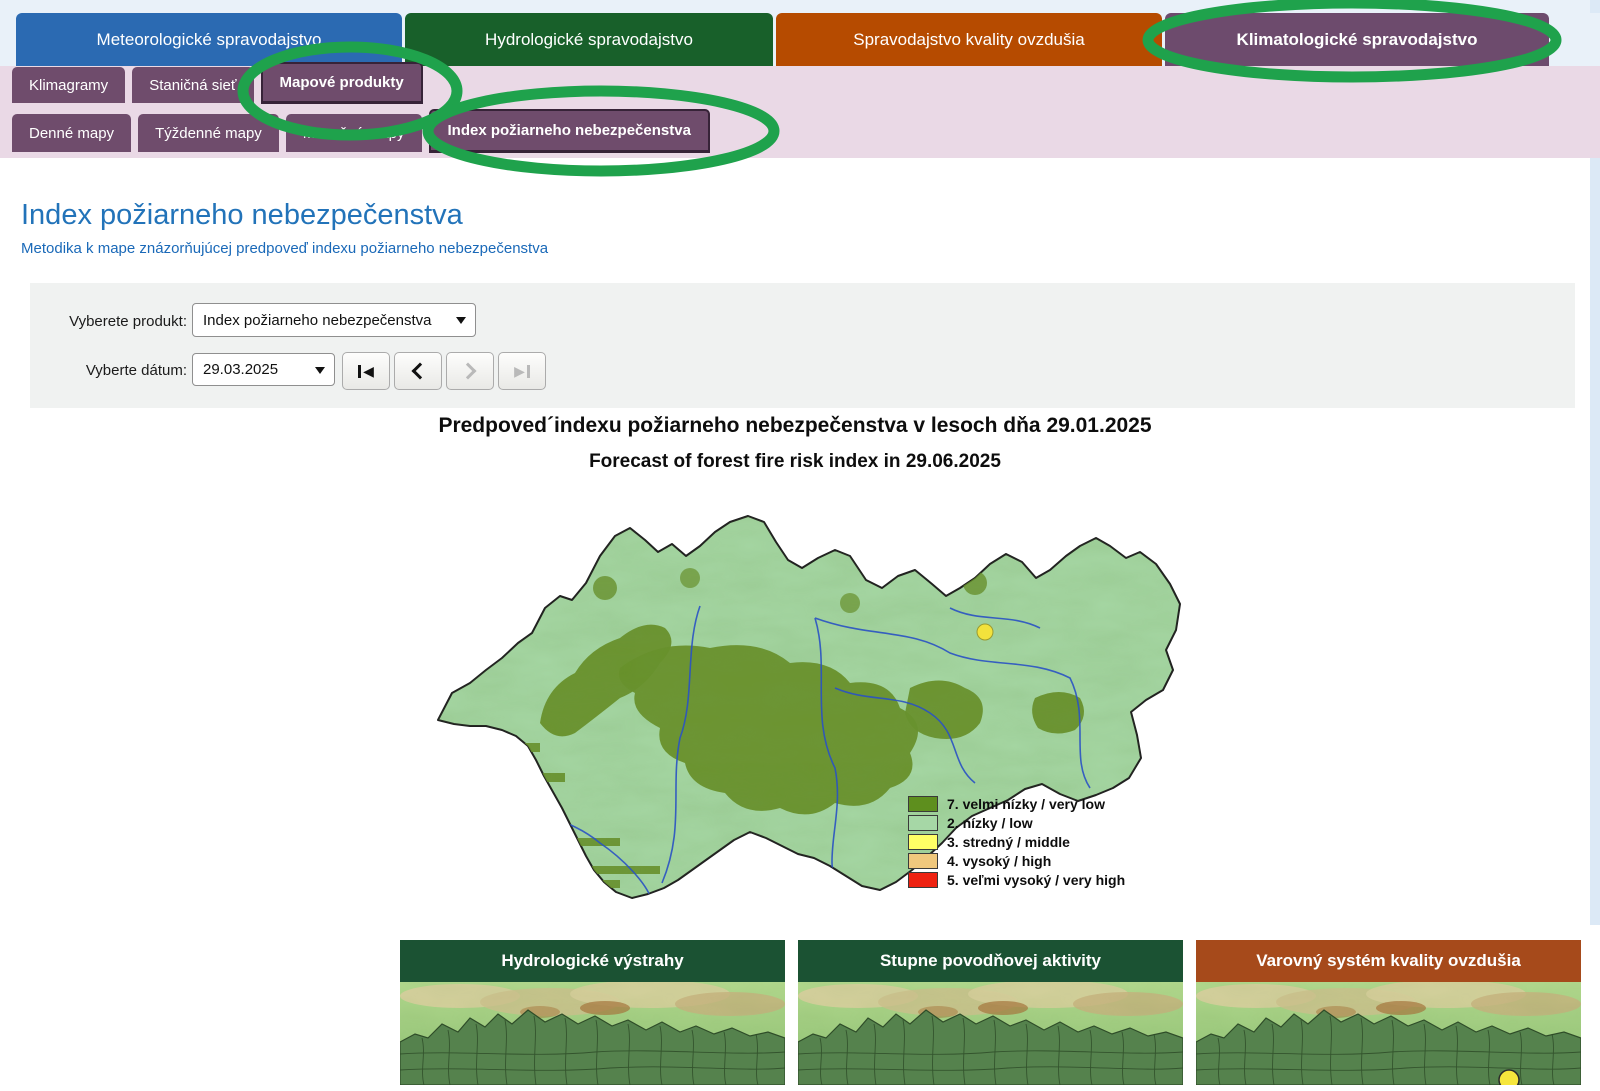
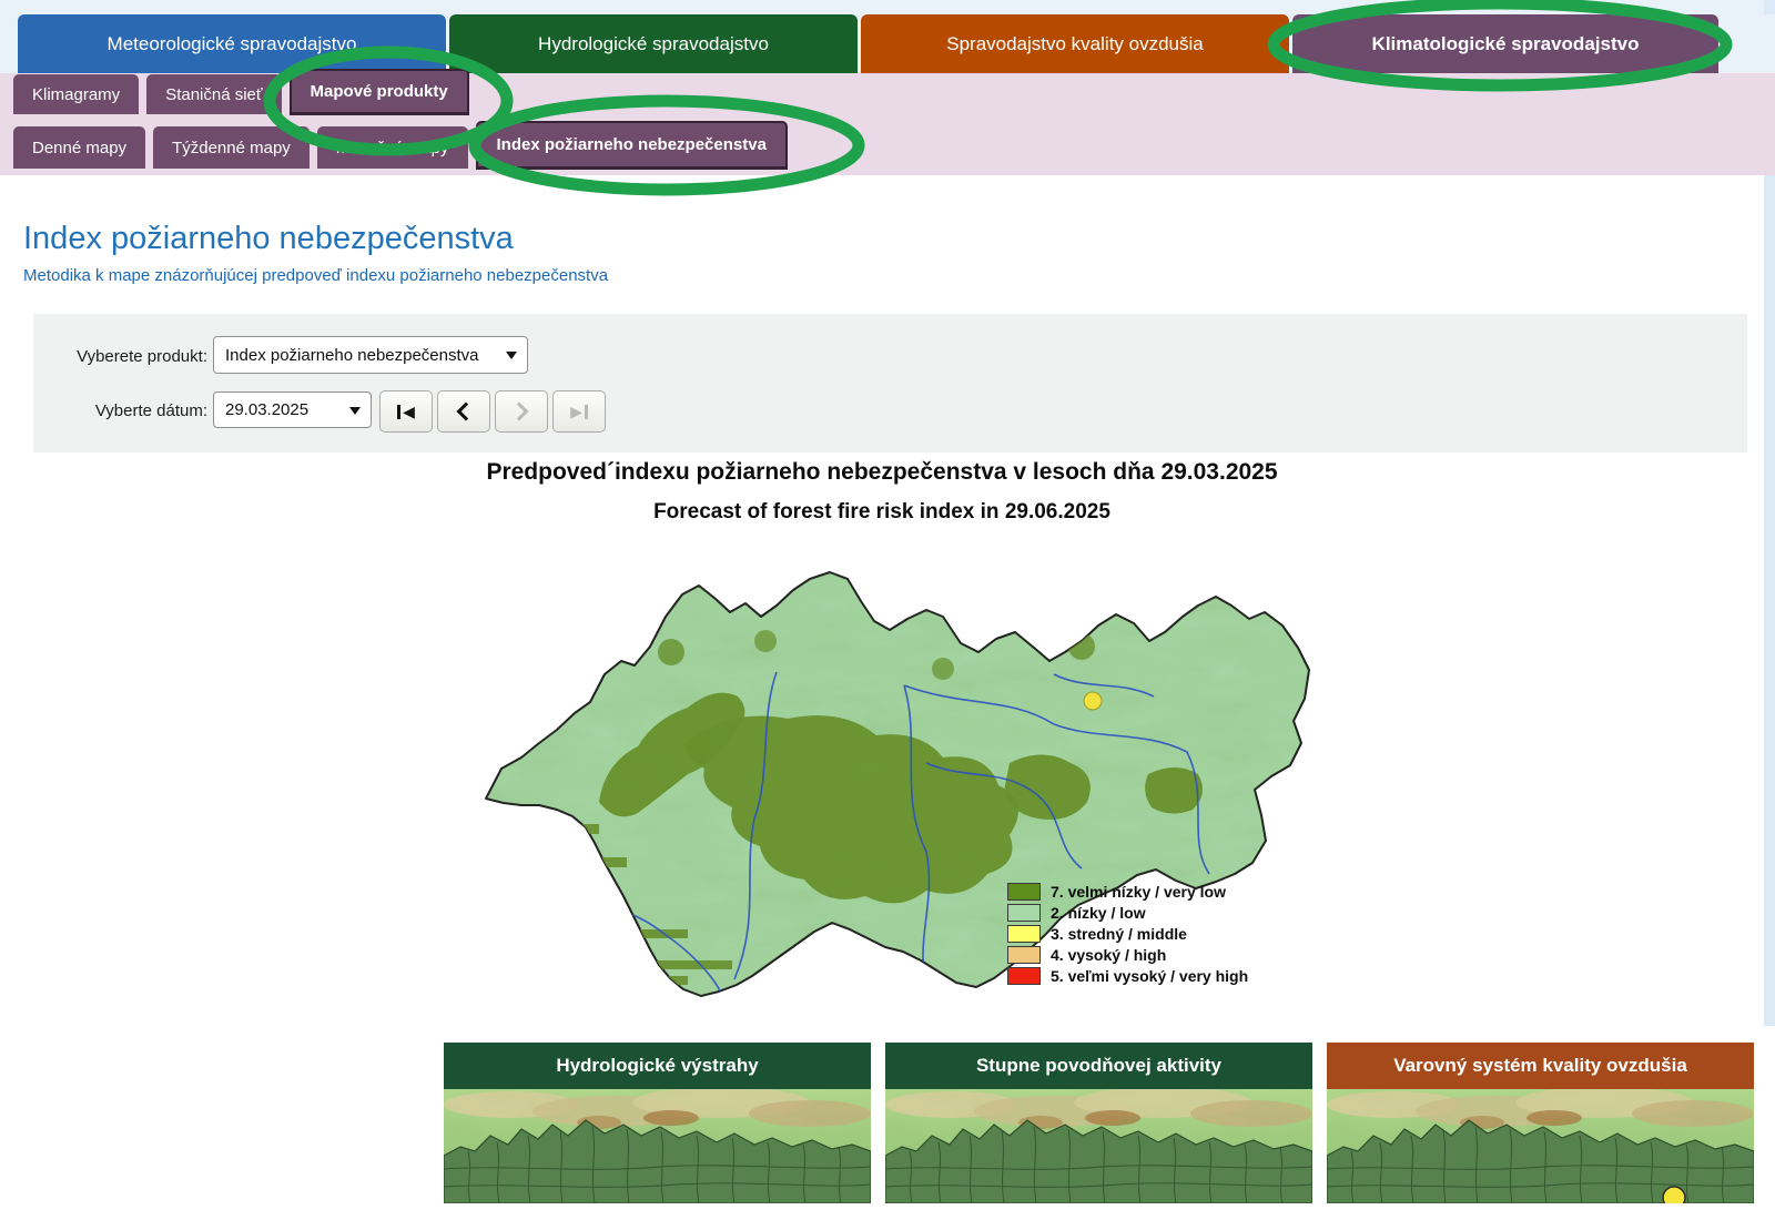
  Meteorologické spravodajstvo
  Hydrologické spravodajstvo
  Spravodajstvo kvality ovzdušia
  Klimatologické spravodajstvo
  Klimagramy
  Staničná sieť
  Mapové produkty
  Denné mapy
  Týždenné mapy
  Index požiarneho nebezpečenstva
  Index požiarneho nebezpečenstva
  Metodika k mape znázorňujúcej predpoveď indexu požiarneho nebezpečenstva
  Vyberete produkt:
  Index požiarneho nebezpečenstva
  Vyberte dátum:
  29.03.2025
  ◀
  ▶
- Predpoved´indexu požiarneho nebezpečenstva v lesoch dňa 29.01.2025
+ Predpoved´indexu požiarneho nebezpečenstva v lesoch dňa 29.03.2025
  Forecast of forest fire risk index in 29.06.2025
  7. velmi nízky / very low
  2. nízky / low
  3. stredný / middle
  4. vysoký / high
  5. veľmi vysoký / very high
  Hydrologické výstrahy
  Stupne povodňovej aktivity
  Varovný systém kvality ovzdušia
